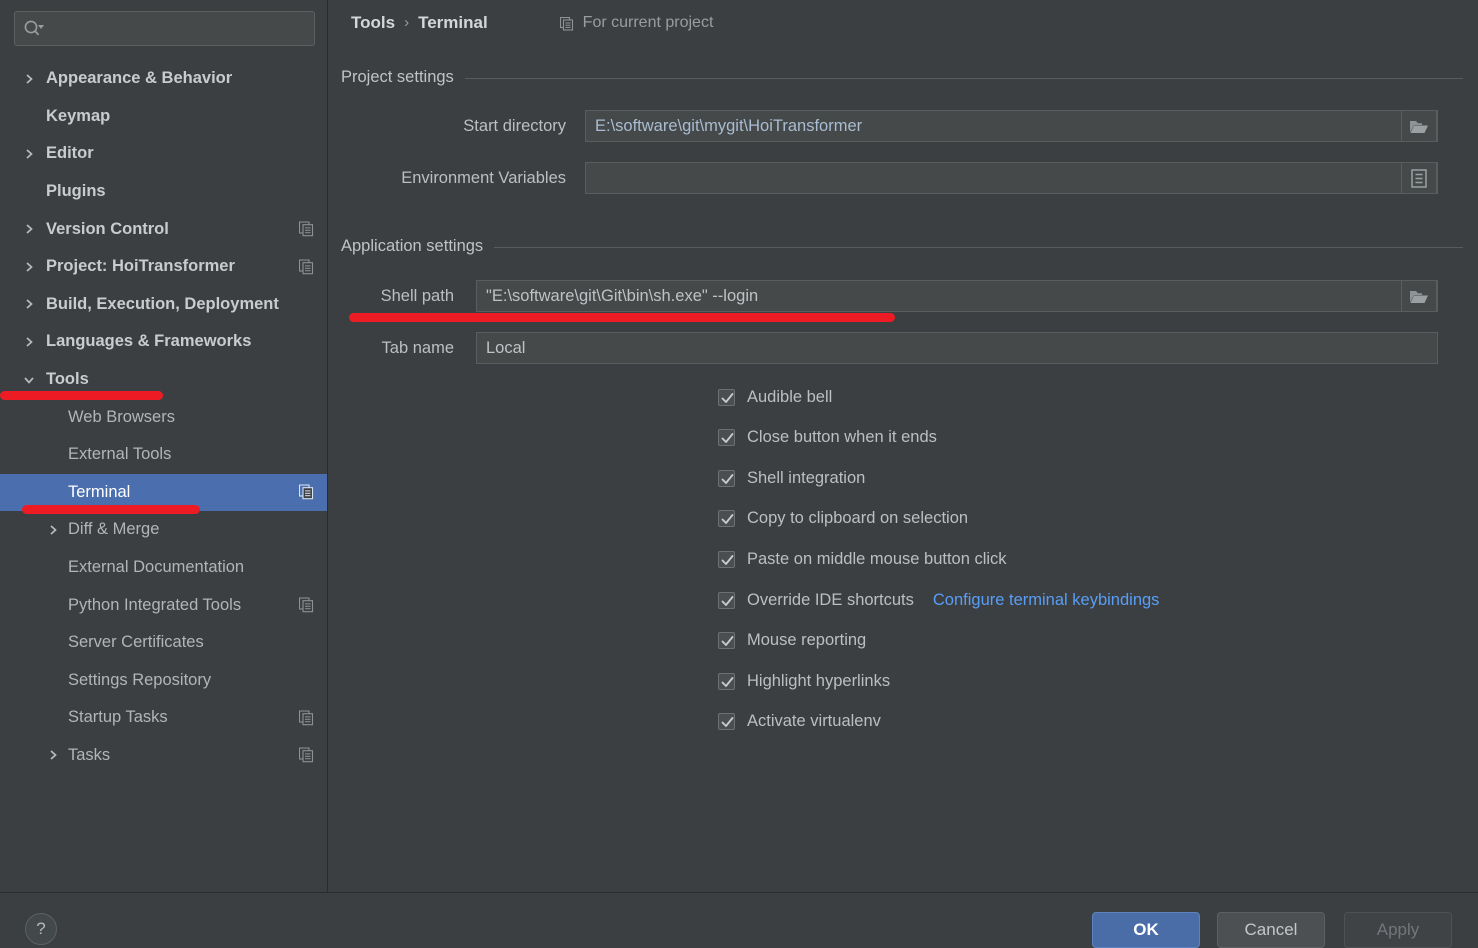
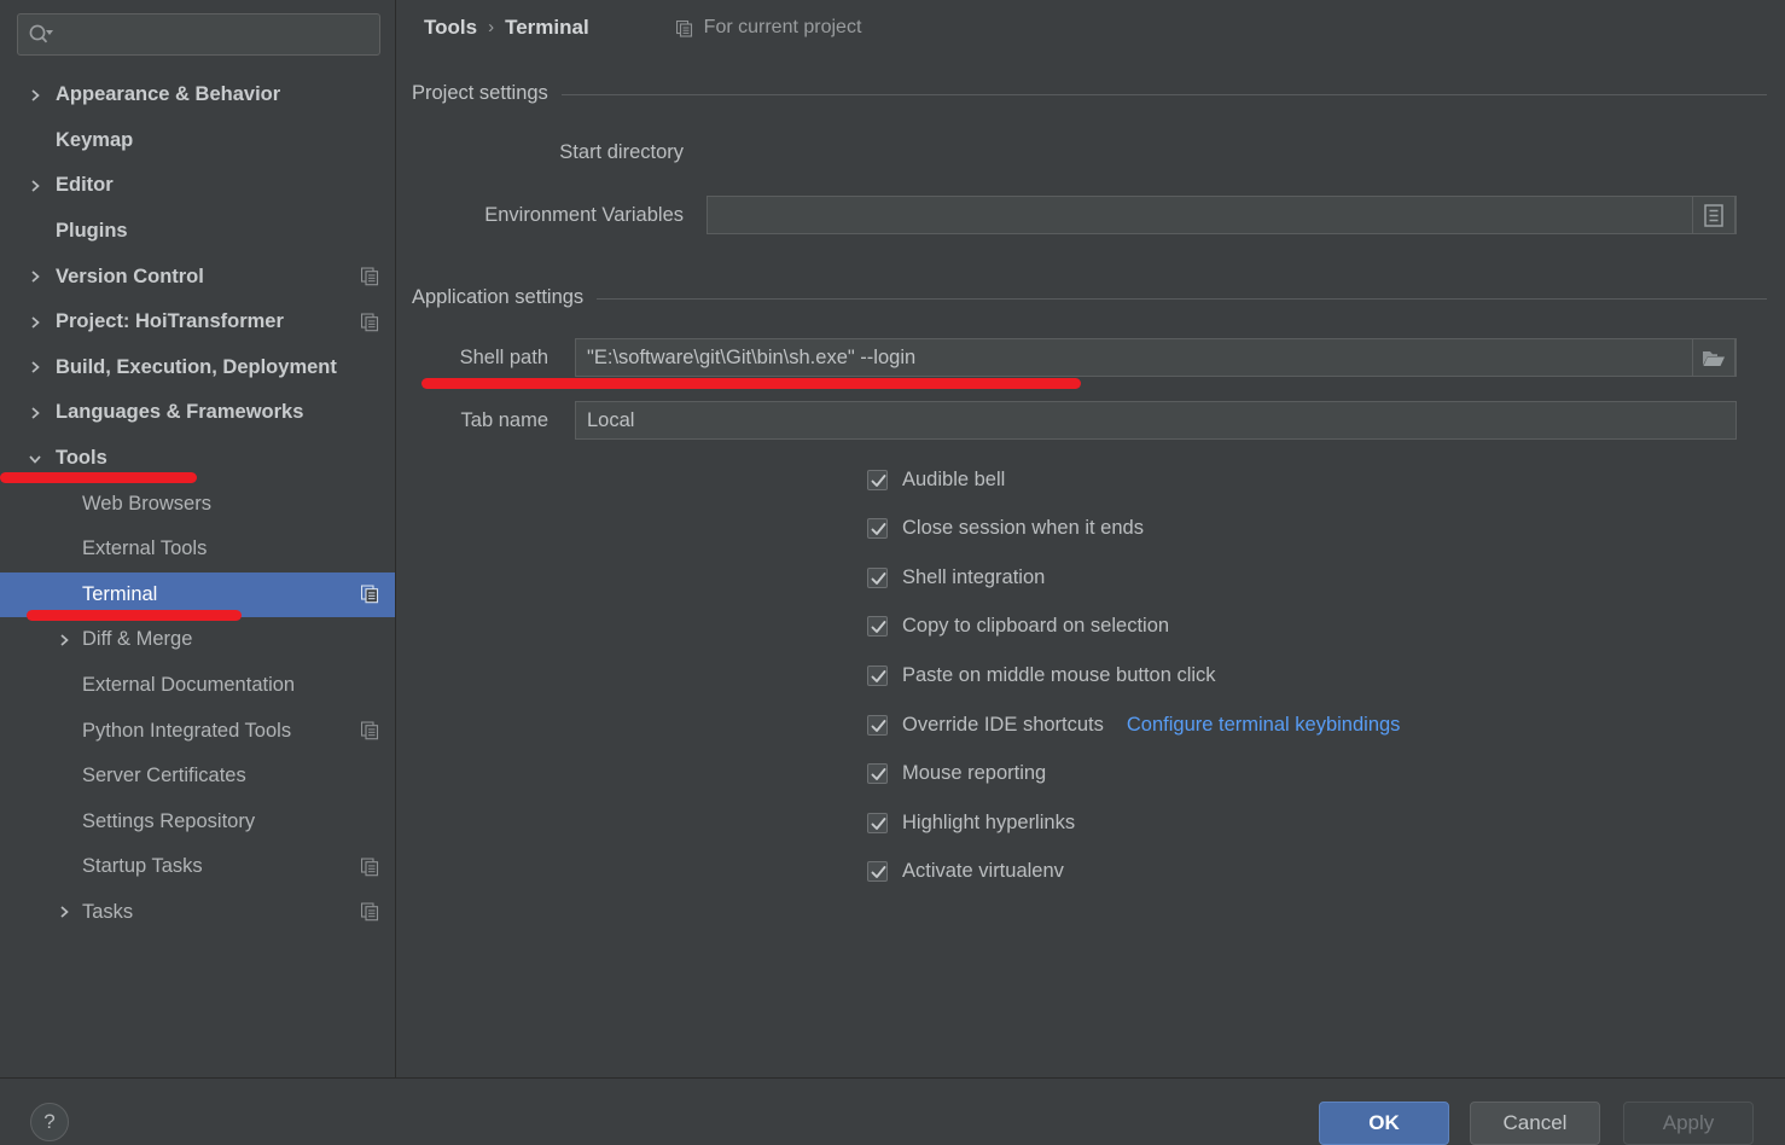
  Appearance & Behavior
  Keymap
  Editor
  Plugins
  Version Control
  Project: HoiTransformer
  Build, Execution, Deployment
  Languages & Frameworks
  Tools
  Web Browsers
  External Tools
  Terminal
  Diff & Merge
  External Documentation
  Python Integrated Tools
  Server Certificates
  Settings Repository
  Startup Tasks
  Tasks
  Tools
  ›
  Terminal
  For current project
  Project settings
  Start directory
- E:\software\git\mygit\HoiTransformer
  Environment Variables
  Application settings
  Shell path
  "E:\software\git\Git\bin\sh.exe" --login
  Tab name
  Local
  Audible bell
- Close button when it ends
+ Close session when it ends
  Shell integration
  Copy to clipboard on selection
  Paste on middle mouse button click
  Override IDE shortcuts
  Configure terminal keybindings
  Mouse reporting
  Highlight hyperlinks
  Activate virtualenv
  ?
  OK
  Cancel
  Apply
